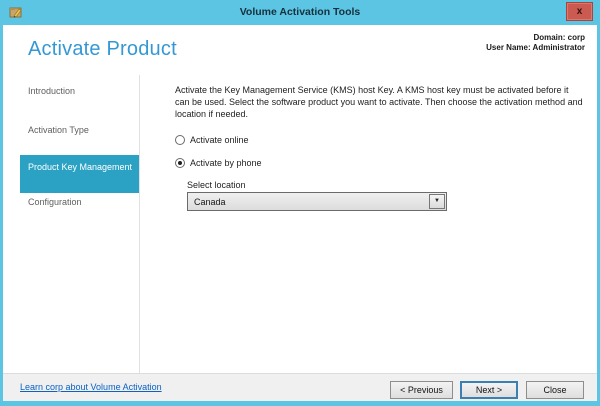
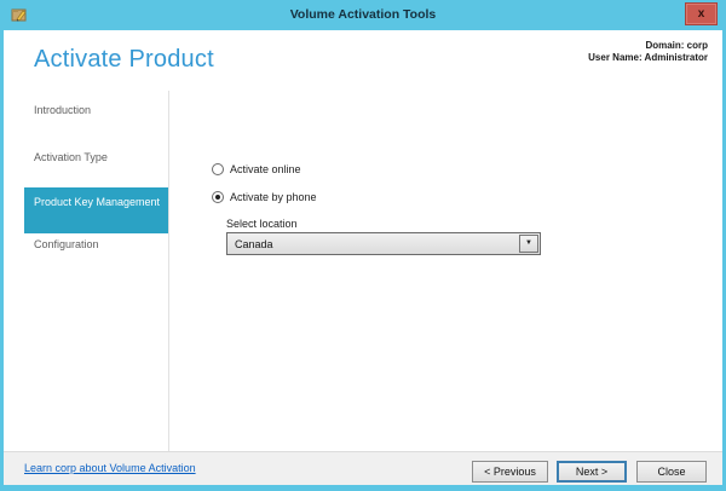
  Volume Activation Tools
  x
  Activate Product
  Domain: corp
  User Name: Administrator
  Introduction
  Activation Type
  Product Key Management
  Configuration
- Activate the Key Management Service (KMS) host Key. A KMS host key must be activated before it can be used. Select the software product you want to activate. Then choose the activation method and location if needed.
  Activate online
  Activate by phone
  Select location
  Canada
  Learn corp about Volume Activation
  < Previous
  Next >
  Close
